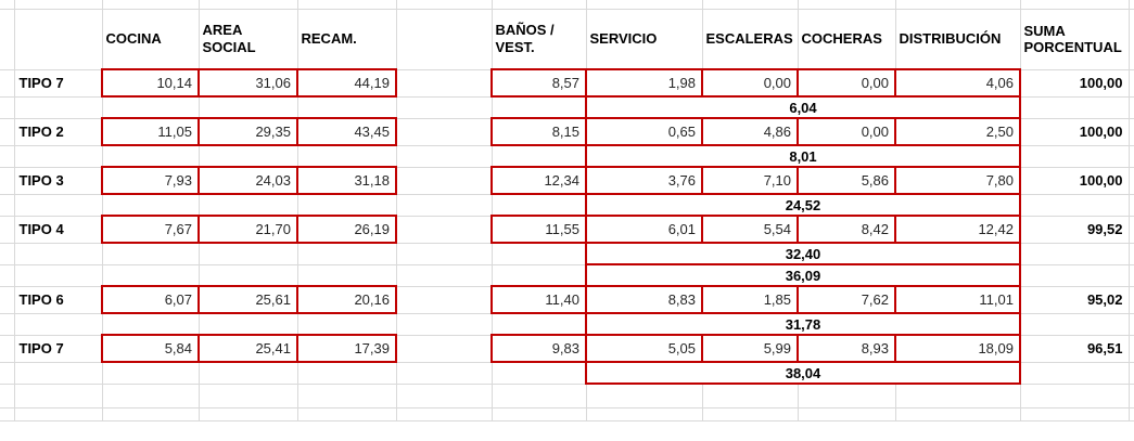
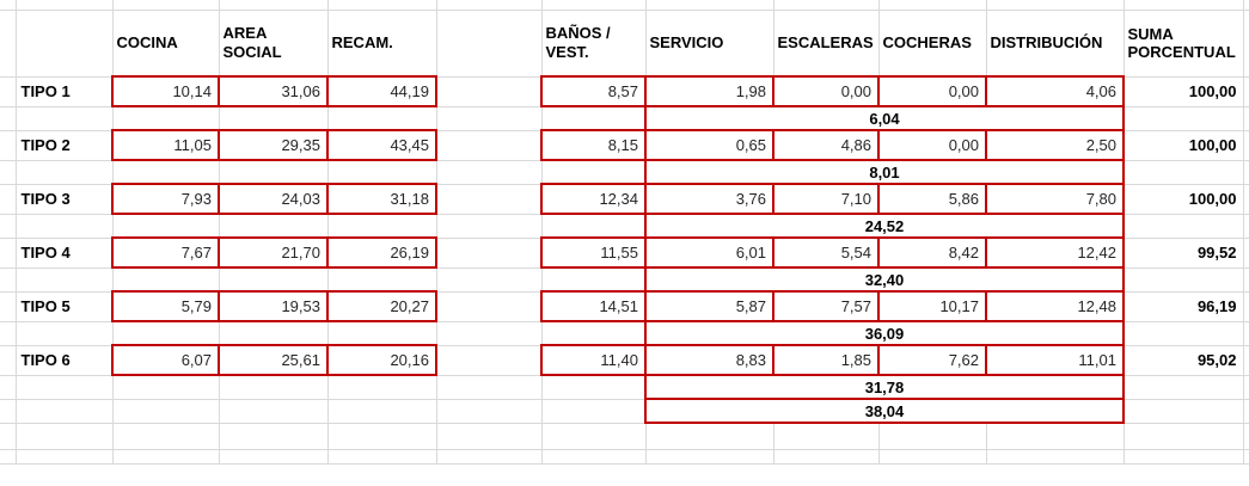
  		COCINA	AREA SOCIAL	RECAM.		BAÑOS / VEST.	SERVICIO	ESCALERAS	COCHERAS	DISTRIBUCIÓN	SUMA PORCENTUAL
- 	TIPO 7	10,14	31,06	44,19		8,57	1,98	0,00	0,00	4,06	100,00
+ 	TIPO 1	10,14	31,06	44,19		8,57	1,98	0,00	0,00	4,06	100,00
  							6,04
  	TIPO 2	11,05	29,35	43,45		8,15	0,65	4,86	0,00	2,50	100,00
  							8,01
  	TIPO 3	7,93	24,03	31,18		12,34	3,76	7,10	5,86	7,80	100,00
  							24,52
  	TIPO 4	7,67	21,70	26,19		11,55	6,01	5,54	8,42	12,42	99,52
  							32,40
+ 	TIPO 5	5,79	19,53	20,27		14,51	5,87	7,57	10,17	12,48	96,19
  							36,09
  	TIPO 6	6,07	25,61	20,16		11,40	8,83	1,85	7,62	11,01	95,02
  							31,78
- 	TIPO 7	5,84	25,41	17,39		9,83	5,05	5,99	8,93	18,09	96,51
  							38,04
